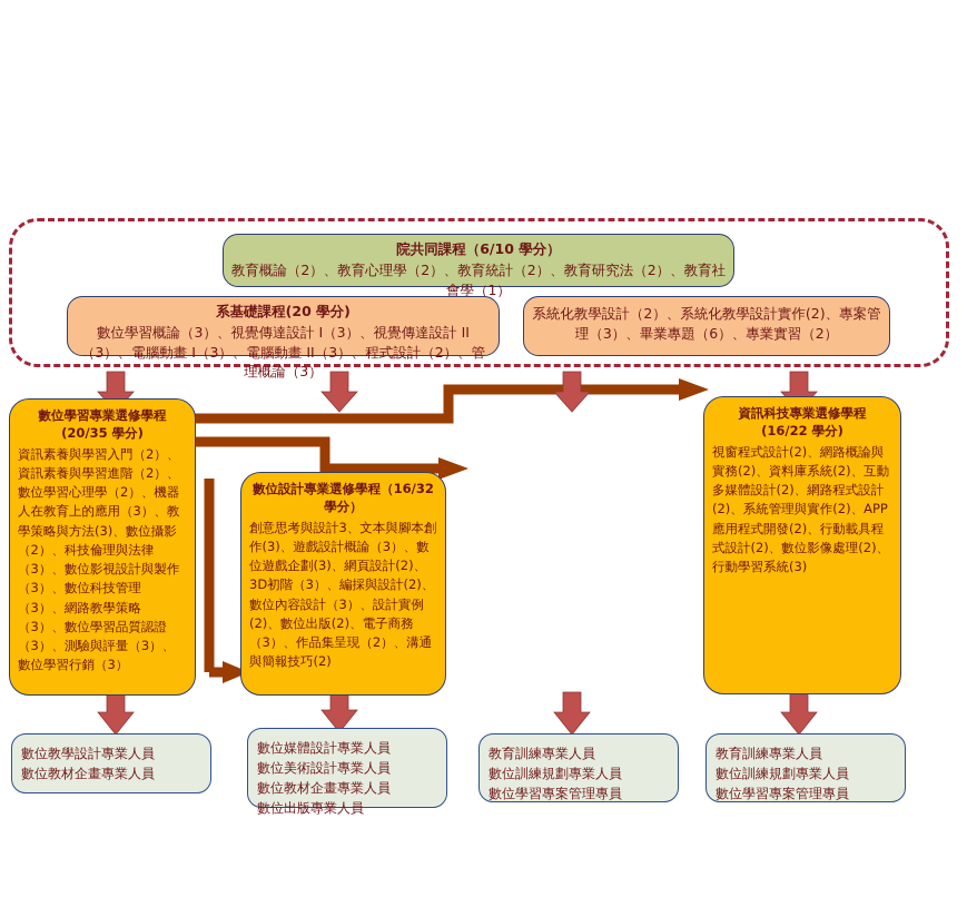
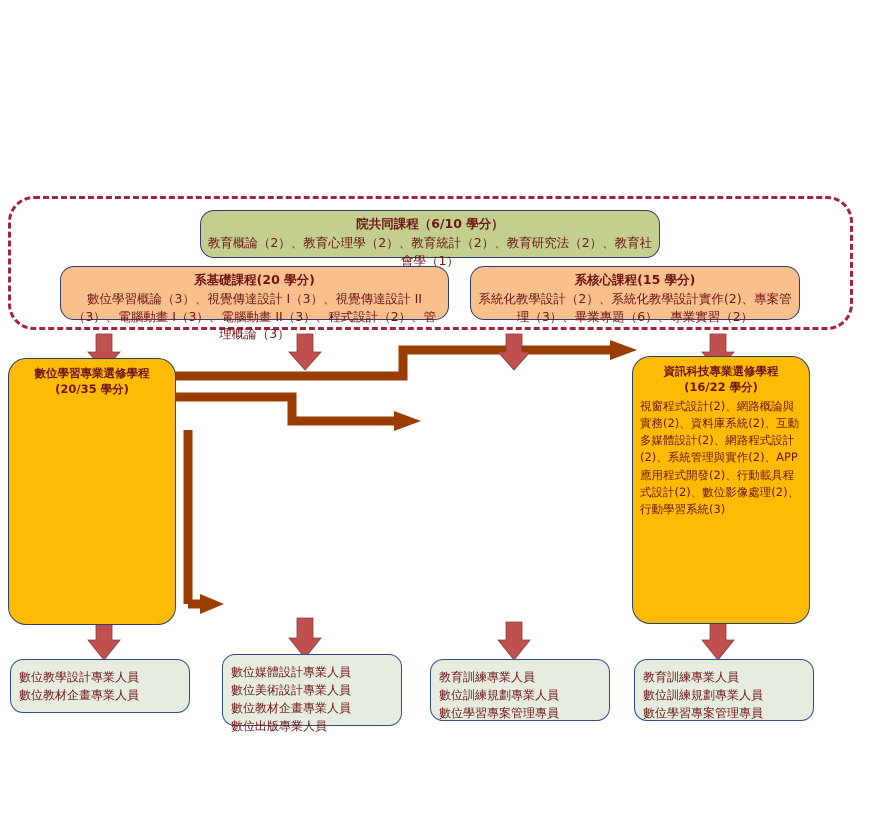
  院共同課程（6/10 學分）
  教育概論（2）、教育心理學（2）、教育統計（2）、教育研究法（2）、教育社會學（1）
  系基礎課程(20 學分)
  數位學習概論（3）、視覺傳達設計 I（3）、視覺傳達設計 II（3）、電腦動畫 I（3）、電腦動畫 II（3）、程式設計（2）、管理概論（3）
+ 系核心課程(15 學分)
  系統化教學設計（2）、系統化教學設計實作(2)、專案管理（3）、畢業專題（6）、專業實習（2）
  數位學習專業選修學程
  (20/35 學分)
- 資訊素養與學習入門（2）、資訊素養與學習進階（2）、數位學習心理學（2）、機器人在教育上的應用（3）、教學策略與方法(3)、數位攝影（2）、科技倫理與法律（3）、數位影視設計與製作（3）、數位科技管理（3）、網路教學策略（3）、數位學習品質認證（3）、測驗與評量（3）、數位學習行銷（3）
- 數位設計專業選修學程（16/32 學分）
- 創意思考與設計3、文本與腳本創作(3)、遊戲設計概論（3）、數位遊戲企劃(3)、網頁設計(2)、3D初階（3）、編採與設計(2)、數位內容設計（3）、設計實例(2)、數位出版(2)、電子商務（3）、作品集呈現（2）、溝通與簡報技巧(2)
  資訊科技專業選修學程
  (16/22 學分)
  視窗程式設計(2)、網路概論與實務(2)、資料庫系統(2)、互動多媒體設計(2)、網路程式設計(2)、系統管理與實作(2)、APP 應用程式開發(2)、行動載具程式設計(2)、數位影像處理(2)、行動學習系統(3)
  數位教學設計專業人員
  數位教材企畫專業人員
  數位媒體設計專業人員
  數位美術設計專業人員
  數位教材企畫專業人員
  數位出版專業人員
  教育訓練專業人員
  數位訓練規劃專業人員
  數位學習專案管理專員
  教育訓練專業人員
  數位訓練規劃專業人員
  數位學習專案管理專員
